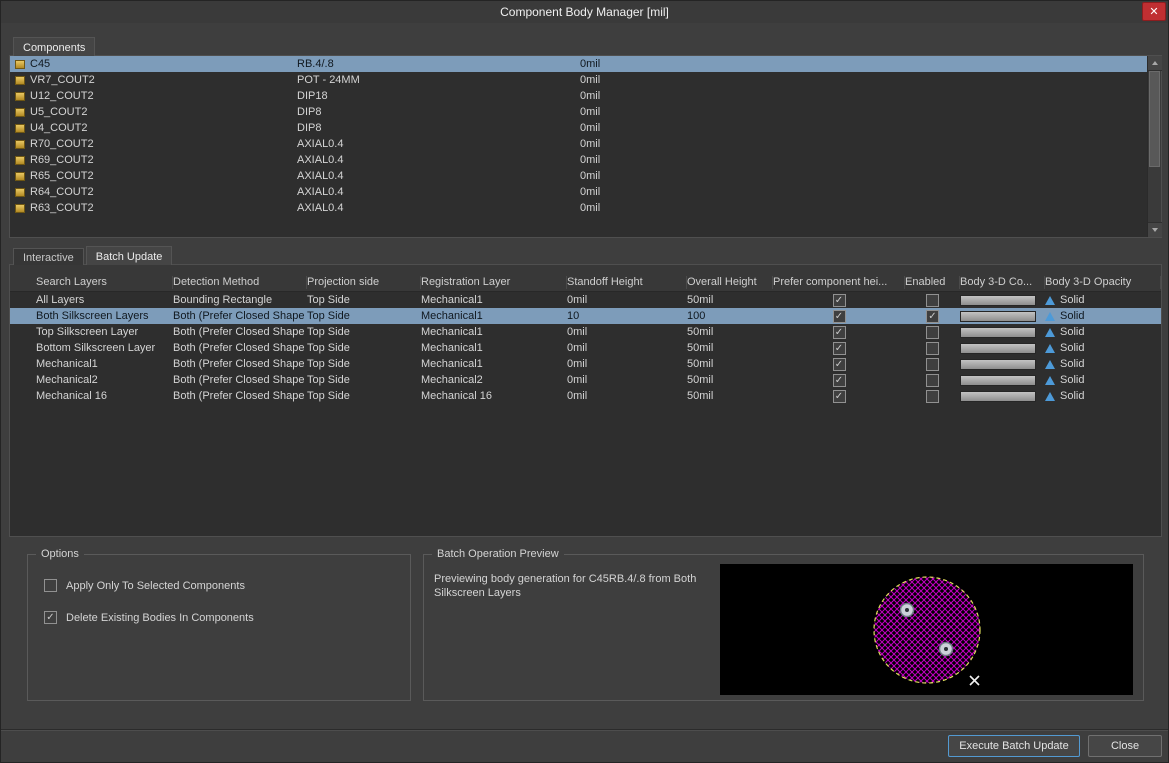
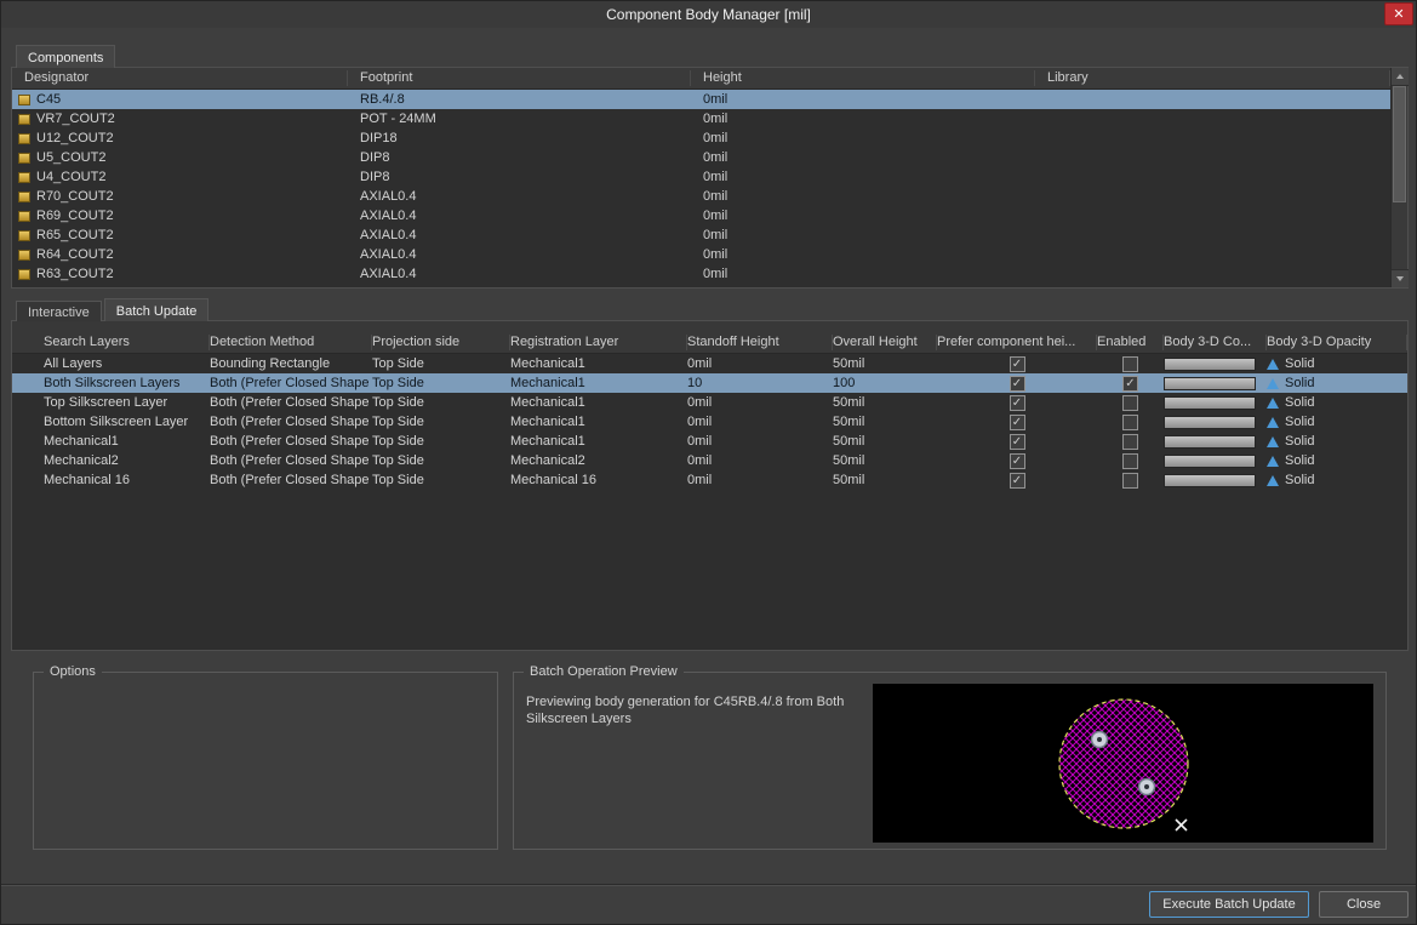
  Component Body Manager [mil]
  ✕
  Components
+ Designator
+ Footprint
+ Height
+ Library
  C45
  RB.4/.8
  0mil
  VR7_COUT2
  POT - 24MM
  0mil
  U12_COUT2
  DIP18
  0mil
  U5_COUT2
  DIP8
  0mil
  U4_COUT2
  DIP8
  0mil
  R70_COUT2
  AXIAL0.4
  0mil
  R69_COUT2
  AXIAL0.4
  0mil
  R65_COUT2
  AXIAL0.4
  0mil
  R64_COUT2
  AXIAL0.4
  0mil
  R63_COUT2
  AXIAL0.4
  0mil
  Interactive
  Batch Update
  Search Layers
  Detection Method
  Projection side
  Registration Layer
  Standoff Height
  Overall Height
  Prefer component hei...
  Enabled
  Body 3-D Co...
  Body 3-D Opacity
  All Layers
  Bounding Rectangle
  Top Side
  Mechanical1
  0mil
  50mil
  Solid
  Both Silkscreen Layers
  Both (Prefer Closed Shape
  Top Side
  Mechanical1
  10
  100
  Solid
  Top Silkscreen Layer
  Both (Prefer Closed Shape
  Top Side
  Mechanical1
  0mil
  50mil
  Solid
  Bottom Silkscreen Layer
  Both (Prefer Closed Shape
  Top Side
  Mechanical1
  0mil
  50mil
  Solid
  Mechanical1
  Both (Prefer Closed Shape
  Top Side
  Mechanical1
  0mil
  50mil
  Solid
  Mechanical2
  Both (Prefer Closed Shape
  Top Side
  Mechanical2
  0mil
  50mil
  Solid
  Mechanical 16
  Both (Prefer Closed Shape
  Top Side
  Mechanical 16
  0mil
  50mil
  Solid
  Options
- Apply Only To Selected Components
- Delete Existing Bodies In Components
  Batch Operation Preview
  Previewing body generation for C45RB.4/.8 from Both Silkscreen Layers
  Execute Batch Update
  Close
